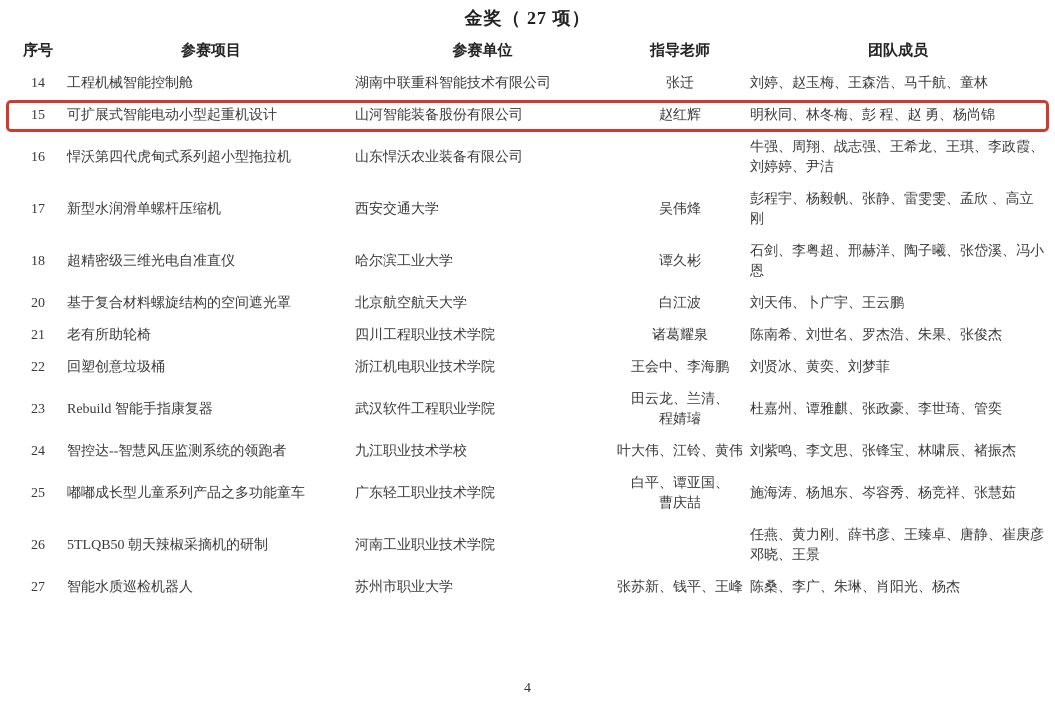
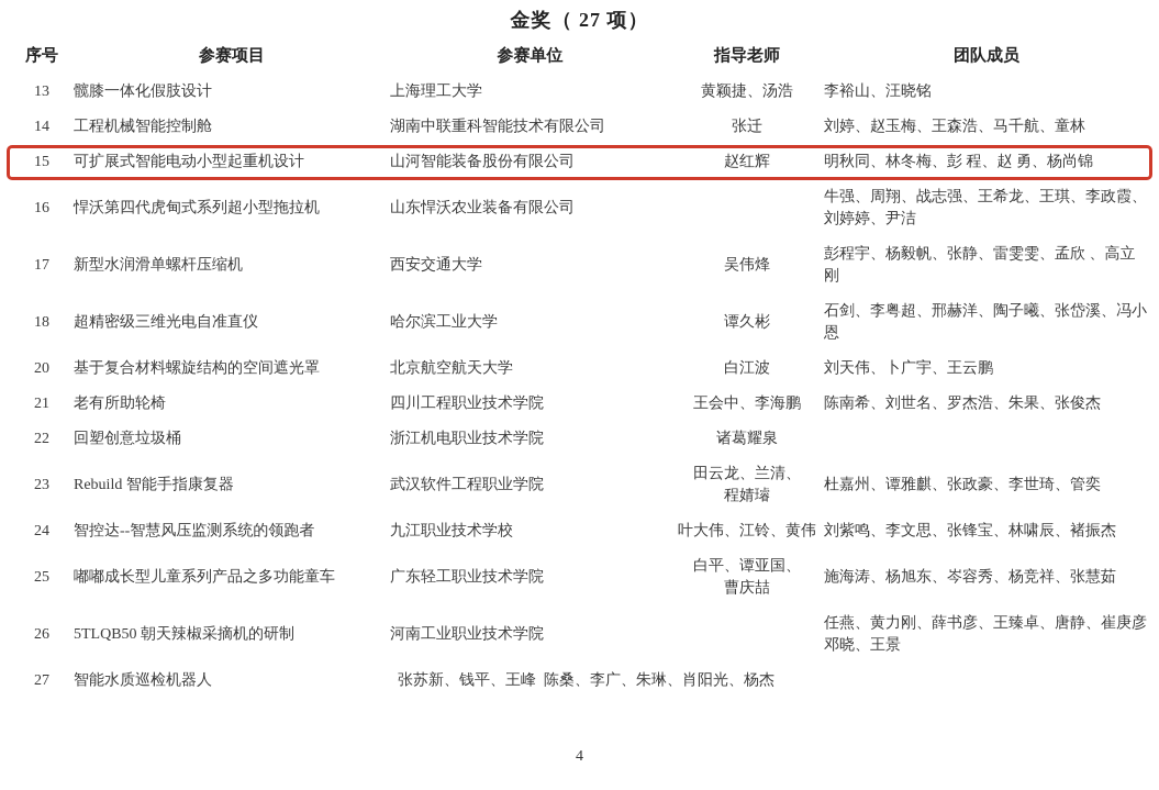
  金奖（ 27 项）
  序号
  参赛项目
  参赛单位
  指导老师
  团队成员
+ 13
+ 髋膝一体化假肢设计
+ 上海理工大学
+ 黄颖捷、汤浩
+ 李裕山、汪晓铭
  14
  工程机械智能控制舱
  湖南中联重科智能技术有限公司
  张迁
  刘婷、赵玉梅、王森浩、马千航、童林
  15
  可扩展式智能电动小型起重机设计
  山河智能装备股份有限公司
  赵红辉
  明秋同、林冬梅、彭 程、赵 勇、杨尚锦
  16
  悍沃第四代虎甸式系列超小型拖拉机
  山东悍沃农业装备有限公司
  牛强、周翔、战志强、王希龙、王琪、李政霞、
  刘婷婷、尹洁
  17
  新型水润滑单螺杆压缩机
  西安交通大学
  吴伟烽
  彭程宇、杨毅帆、张静、雷雯雯、孟欣 、高立刚
  18
  超精密级三维光电自准直仪
  哈尔滨工业大学
  谭久彬
  石剑、李粤超、邢赫洋、陶子曦、张岱溪、冯小恩
  20
  基于复合材料螺旋结构的空间遮光罩
  北京航空航天大学
  白江波
  刘天伟、卜广宇、王云鹏
  21
  老有所助轮椅
  四川工程职业技术学院
- 诸葛耀泉
+ 王会中、李海鹏
  陈南希、刘世名、罗杰浩、朱果、张俊杰
  22
  回塑创意垃圾桶
  浙江机电职业技术学院
- 王会中、李海鹏
+ 诸葛耀泉
- 刘贤冰、黄奕、刘梦菲
  23
  Rebuild 智能手指康复器
  武汉软件工程职业学院
  田云龙、兰清、
  程婧璿
  杜嘉州、谭雅麒、张政豪、李世琦、管奕
  24
  智控达--智慧风压监测系统的领跑者
  九江职业技术学校
  叶大伟、江铃、黄伟
  刘紫鸣、李文思、张锋宝、林啸辰、褚振杰
  25
  嘟嘟成长型儿童系列产品之多功能童车
  广东轻工职业技术学院
  白平、谭亚国、
  曹庆喆
  施海涛、杨旭东、岑容秀、杨竞祥、张慧茹
  26
  5TLQB50 朝天辣椒采摘机的研制
  河南工业职业技术学院
  任燕、黄力刚、薛书彦、王臻卓、唐静、崔庚彦
  邓晓、王景
  27
  智能水质巡检机器人
- 苏州市职业大学
  张苏新、钱平、王峰
  陈桑、李广、朱琳、肖阳光、杨杰
  4
